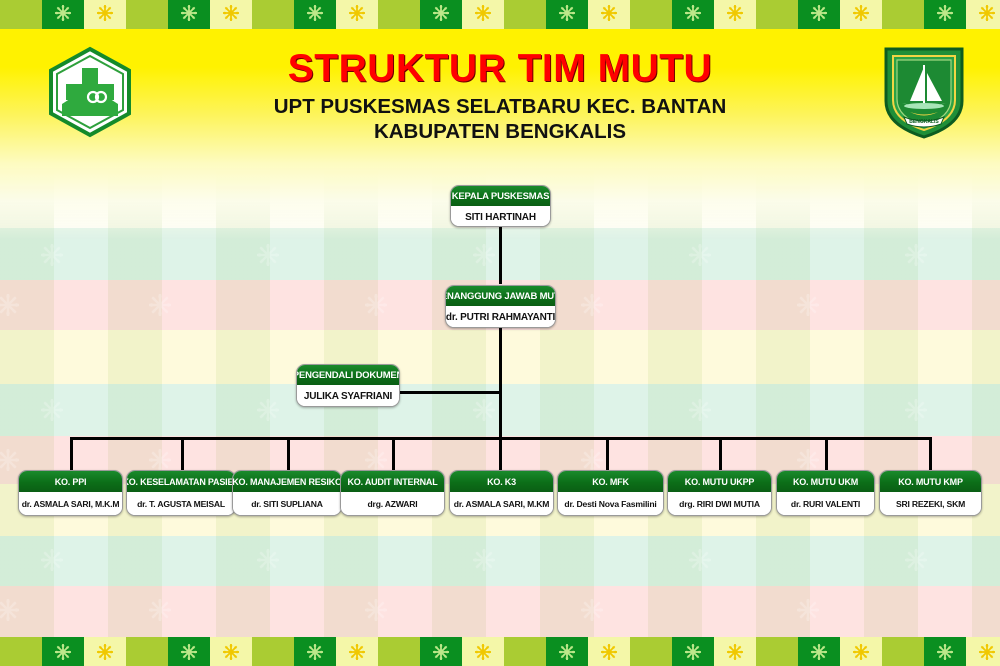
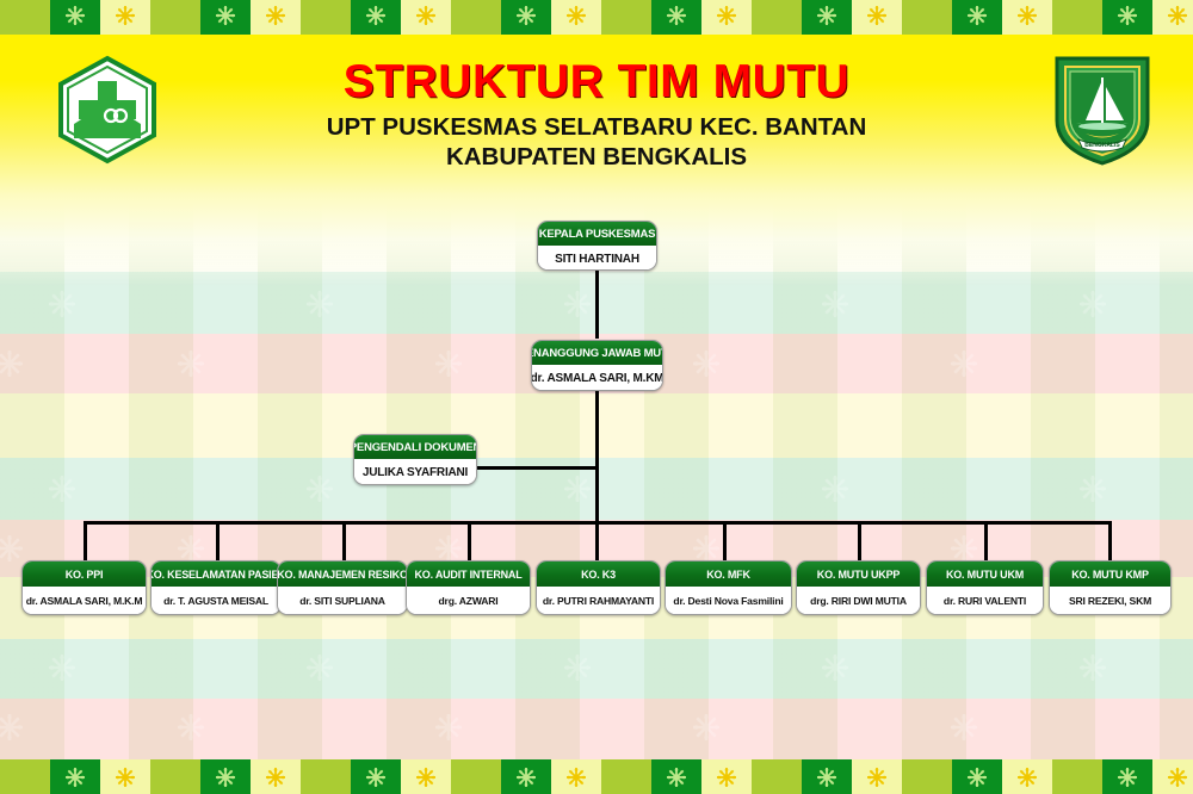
  STRUKTUR TIM MUTU
  UPT PUSKESMAS SELATBARU KEC. BANTAN
  KABUPATEN BENGKALIS
  KEPALA PUSKESMAS
  SITI HARTINAH
  NANGGUNG JAWAB MU
- dr. PUTRI RAHMAYANTI
+ dr. ASMALA SARI, M.KM
  ENGENDALI DOKUME
  JULIKA SYAFRIANI
  KO. PPI
  dr. ASMALA SARI, M.K.M
  O. KESELAMATAN PASIE
  dr. T. AGUSTA MEISAL
  KO. MANAJEMEN RESIKO
  dr. SITI SUPLIANA
  KO. AUDIT INTERNAL
  drg. AZWARI
  KO. K3
- dr. ASMALA SARI, M.KM
+ dr. PUTRI RAHMAYANTI
  KO. MFK
  dr. Desti Nova Fasmilini
  KO. MUTU UKPP
  drg. RIRI DWI MUTIA
  KO. MUTU UKM
  dr. RURI VALENTI
  KO. MUTU KMP
  SRI REZEKI, SKM
